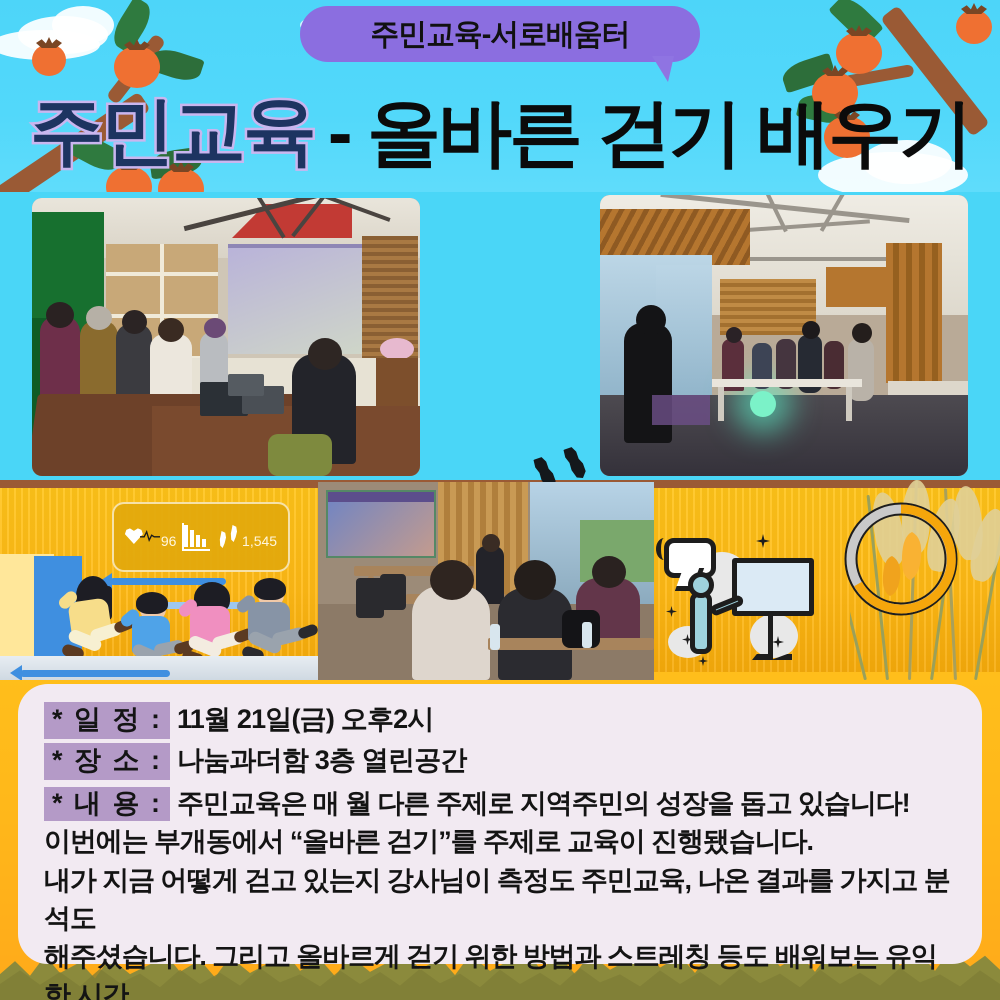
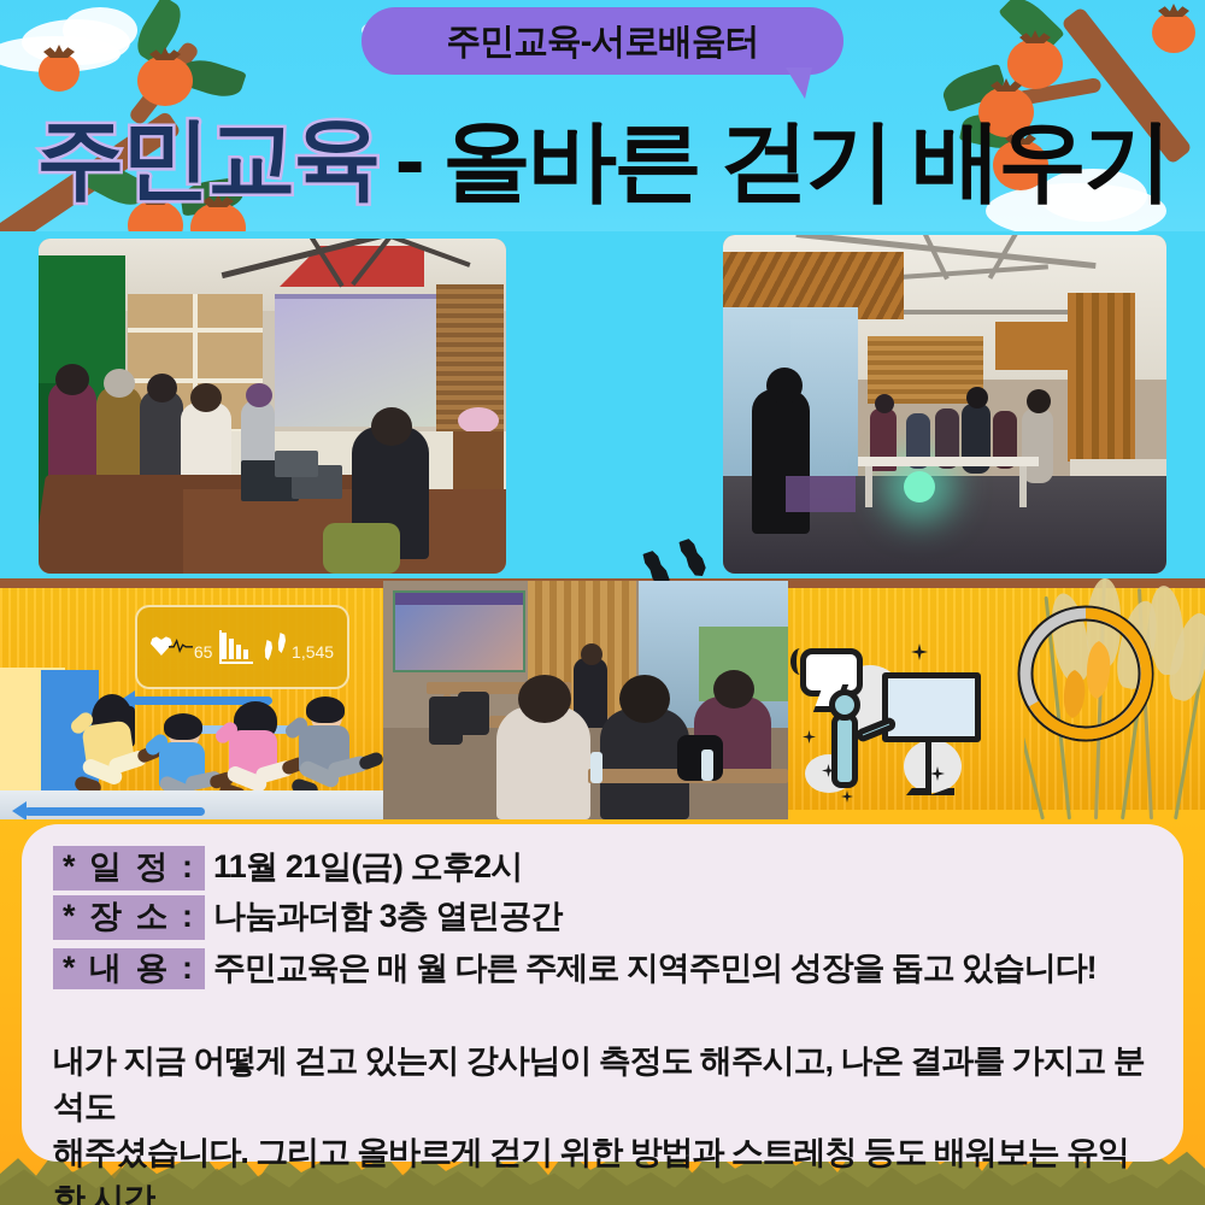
  주민교육-서로배움터
  주민교육
  - 올바른 걷기 배우기
- 96
+ 65
  1,545
  * 일 정 :
  11월 21일(금) 오후2시
  * 장 소 :
  나눔과더함 3층 열린공간
  * 내 용 : 주민교육은 매 월 다른 주제로 지역주민의 성장을 돕고 있습니다!
- 이번에는 부개동에서 “올바른 걷기”를 주제로 교육이 진행됐습니다.
- 내가 지금 어떻게 걷고 있는지 강사님이 측정도 주민교육, 나온 결과를 가지고 분석도
+ 내가 지금 어떻게 걷고 있는지 강사님이 측정도 해주시고, 나온 결과를 가지고 분석도
  해주셨습니다. 그리고 올바르게 걷기 위한 방법과 스트레칭 등도 배워보는 유익한 시간
